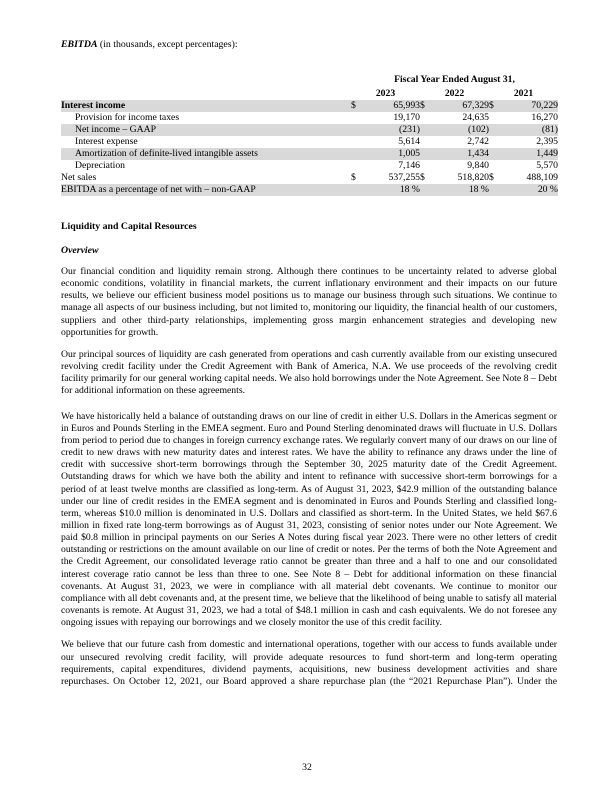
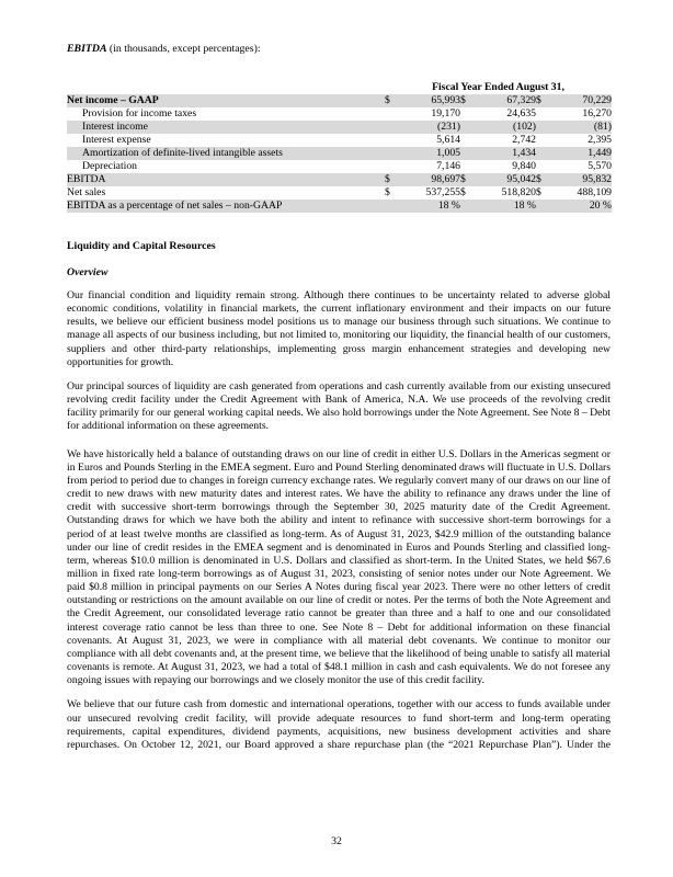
  EBITDA (in thousands, except percentages):
  	Fiscal Year Ended August 31,
- 	2023	2022	2021
- Interest income	$	65,993	$	67,329	$	70,229
+ Net income – GAAP	$	65,993	$	67,329	$	70,229
  Provision for income taxes		19,170		24,635		16,270
- Net income – GAAP		(231)		(102)		(81)
+ Interest income		(231)		(102)		(81)
  Interest expense		5,614		2,742		2,395
  Amortization of definite-lived intangible assets		1,005		1,434		1,449
  Depreciation		7,146		9,840		5,570
+ EBITDA	$	98,697	$	95,042	$	95,832
  Net sales	$	537,255	$	518,820	$	488,109
- EBITDA as a percentage of net with – non-GAAP		18 %		18 %		20 %
+ EBITDA as a percentage of net sales – non-GAAP		18 %		18 %		20 %
  Liquidity and Capital Resources
  Overview
  Our financial condition and liquidity remain strong. Although there continues to be uncertainty related to adverse global economic conditions, volatility in financial markets, the current inflationary environment and their impacts on our future results, we believe our efficient business model positions us to manage our business through such situations. We continue to manage all aspects of our business including, but not limited to, monitoring our liquidity, the financial health of our customers, suppliers and other third-party relationships, implementing gross margin enhancement strategies and developing new opportunities for growth.
  Our principal sources of liquidity are cash generated from operations and cash currently available from our existing unsecured revolving credit facility under the Credit Agreement with Bank of America, N.A. We use proceeds of the revolving credit facility primarily for our general working capital needs. We also hold borrowings under the Note Agreement. See Note 8 – Debt for additional information on these agreements.
  We have historically held a balance of outstanding draws on our line of credit in either U.S. Dollars in the Americas segment or in Euros and Pounds Sterling in the EMEA segment. Euro and Pound Sterling denominated draws will fluctuate in U.S. Dollars from period to period due to changes in foreign currency exchange rates. We regularly convert many of our draws on our line of credit to new draws with new maturity dates and interest rates. We have the ability to refinance any draws under the line of credit with successive short-term borrowings through the September 30, 2025 maturity date of the Credit Agreement. Outstanding draws for which we have both the ability and intent to refinance with successive short-term borrowings for a period of at least twelve months are classified as long-term. As of August 31, 2023, $42.9 million of the outstanding balance under our line of credit resides in the EMEA segment and is denominated in Euros and Pounds Sterling and classified long-term, whereas $10.0 million is denominated in U.S. Dollars and classified as short-term. In the United States, we held $67.6 million in fixed rate long-term borrowings as of August 31, 2023, consisting of senior notes under our Note Agreement. We paid $0.8 million in principal payments on our Series A Notes during fiscal year 2023. There were no other letters of credit outstanding or restrictions on the amount available on our line of credit or notes. Per the terms of both the Note Agreement and the Credit Agreement, our consolidated leverage ratio cannot be greater than three and a half to one and our consolidated interest coverage ratio cannot be less than three to one. See Note 8 – Debt for additional information on these financial covenants. At August 31, 2023, we were in compliance with all material debt covenants. We continue to monitor our compliance with all debt covenants and, at the present time, we believe that the likelihood of being unable to satisfy all material covenants is remote. At August 31, 2023, we had a total of $48.1 million in cash and cash equivalents. We do not foresee any ongoing issues with repaying our borrowings and we closely monitor the use of this credit facility.
  We believe that our future cash from domestic and international operations, together with our access to funds available under our unsecured revolving credit facility, will provide adequate resources to fund short-term and long-term operating requirements, capital expenditures, dividend payments, acquisitions, new business development activities and share repurchases. On October 12, 2021, our Board approved a share repurchase plan (the “2021 Repurchase Plan”). Under the
  32
